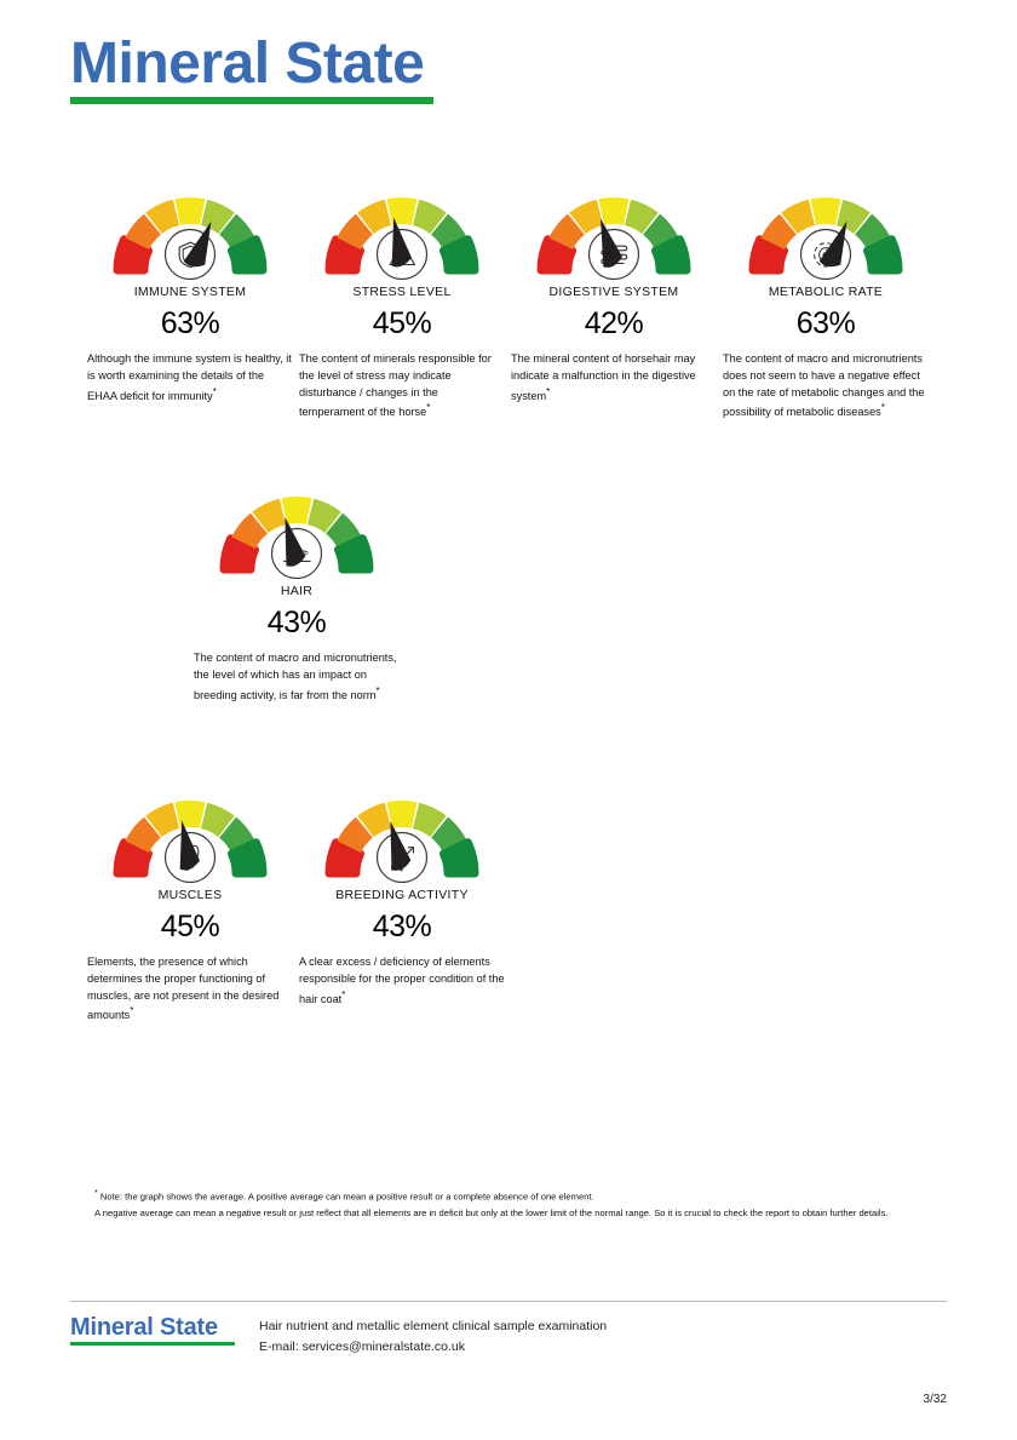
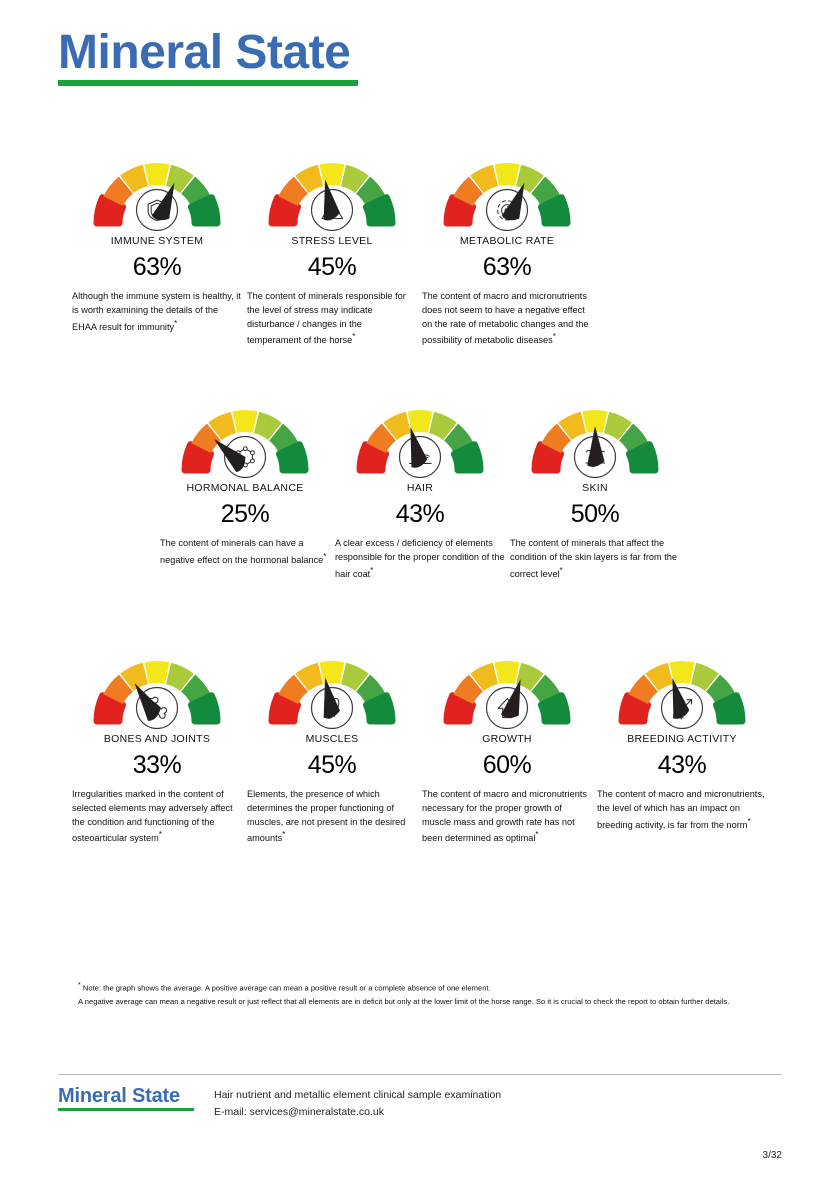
  Mineral State
  IMMUNE SYSTEM
  63%
- Although the immune system is healthy, it is worth examining the details of the EHAA deficit for immunity*
+ Although the immune system is healthy, it is worth examining the details of the EHAA result for immunity*
  STRESS LEVEL
  45%
  The content of minerals responsible for the level of stress may indicate disturbance / changes in the temperament of the horse*
- DIGESTIVE SYSTEM
- 42%
- The mineral content of horsehair may indicate a malfunction in the digestive system*
  METABOLIC RATE
  63%
  The content of macro and micronutrients does not seem to have a negative effect on the rate of metabolic changes and the possibility of metabolic diseases*
+ HORMONAL BALANCE
+ 25%
+ The content of minerals can have a negative effect on the hormonal balance*
  HAIR
  43%
- The content of macro and micronutrients, the level of which has an impact on breeding activity, is far from the norm*
+ A clear excess / deficiency of elements responsible for the proper condition of the hair coat*
+ SKIN
+ 50%
+ The content of minerals that affect the condition of the skin layers is far from the correct level*
+ BONES AND JOINTS
+ 33%
+ Irregularities marked in the content of selected elements may adversely affect the condition and functioning of the osteoarticular system*
  MUSCLES
  45%
  Elements, the presence of which determines the proper functioning of muscles, are not present in the desired amounts*
+ GROWTH
+ 60%
+ The content of macro and micronutrients necessary for the proper growth of muscle mass and growth rate has not been determined as optimal*
  BREEDING ACTIVITY
  43%
- A clear excess / deficiency of elements responsible for the proper condition of the hair coat*
+ The content of macro and micronutrients, the level of which has an impact on breeding activity, is far from the norm*
  Note: the graph shows the average. A positive average can mean a positive result or a complete absence of one element.
- A negative average can mean a negative result or just reflect that all elements are in deficit but only at the lower limit of the normal range. So it is crucial to check the report to obtain further details.
+ A negative average can mean a negative result or just reflect that all elements are in deficit but only at the lower limit of the horse range. So it is crucial to check the report to obtain further details.
  Mineral State
  Hair nutrient and metallic element clinical sample examination
  E-mail: services@mineralstate.co.uk
  3/32
